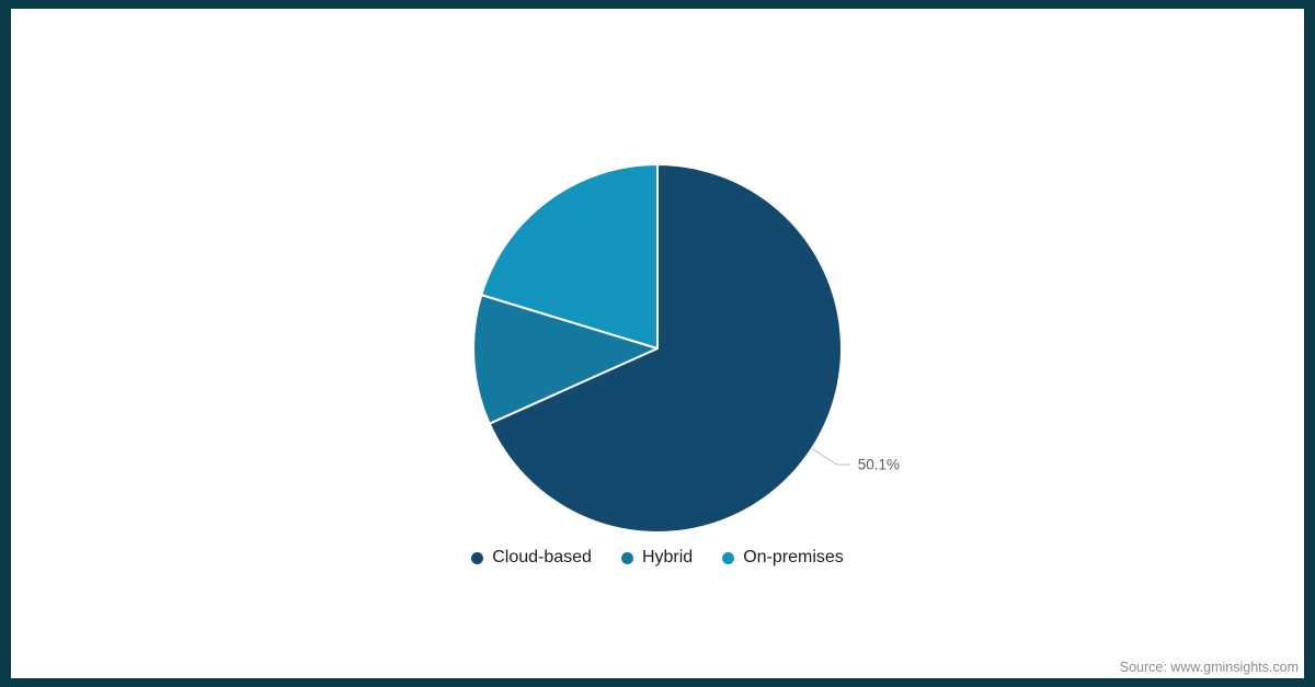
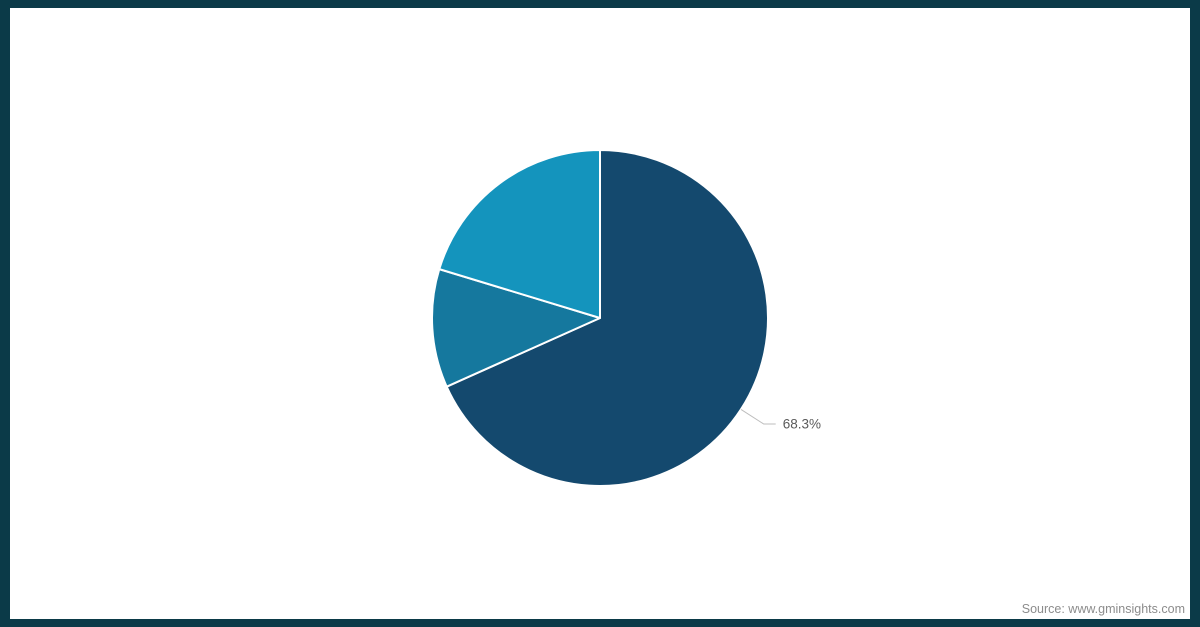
- 50.1%
+ 68.3%
- Cloud-based
- Hybrid
- On-premises
  Source: www.gminsights.com
